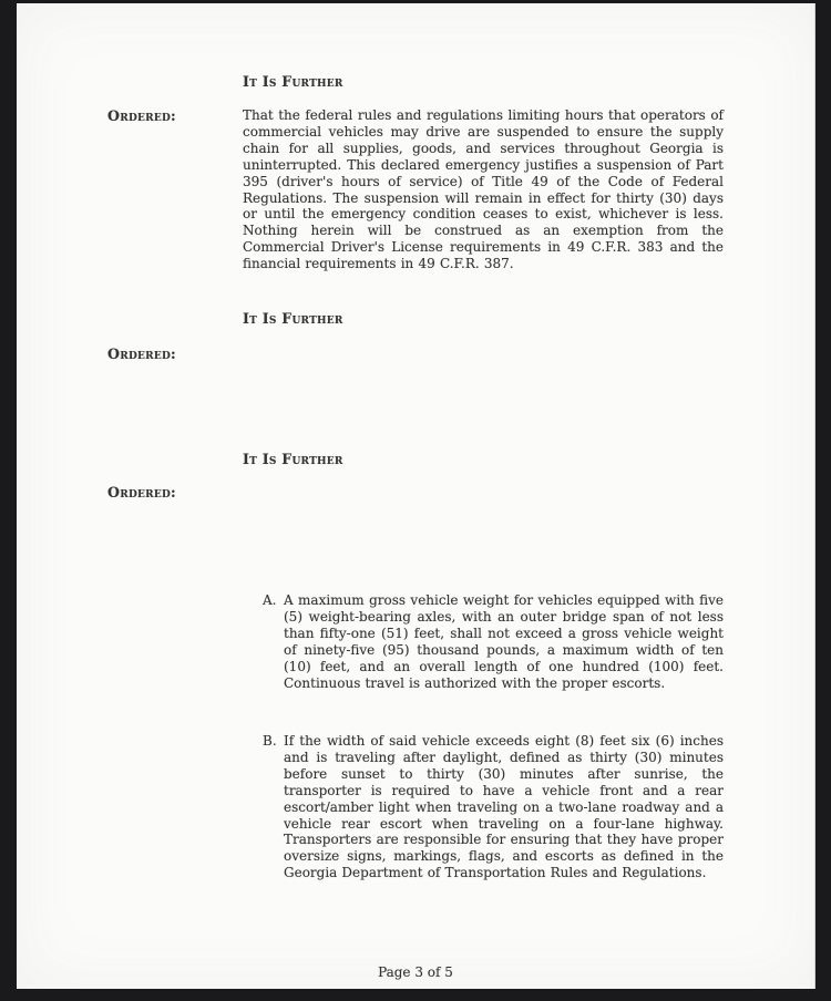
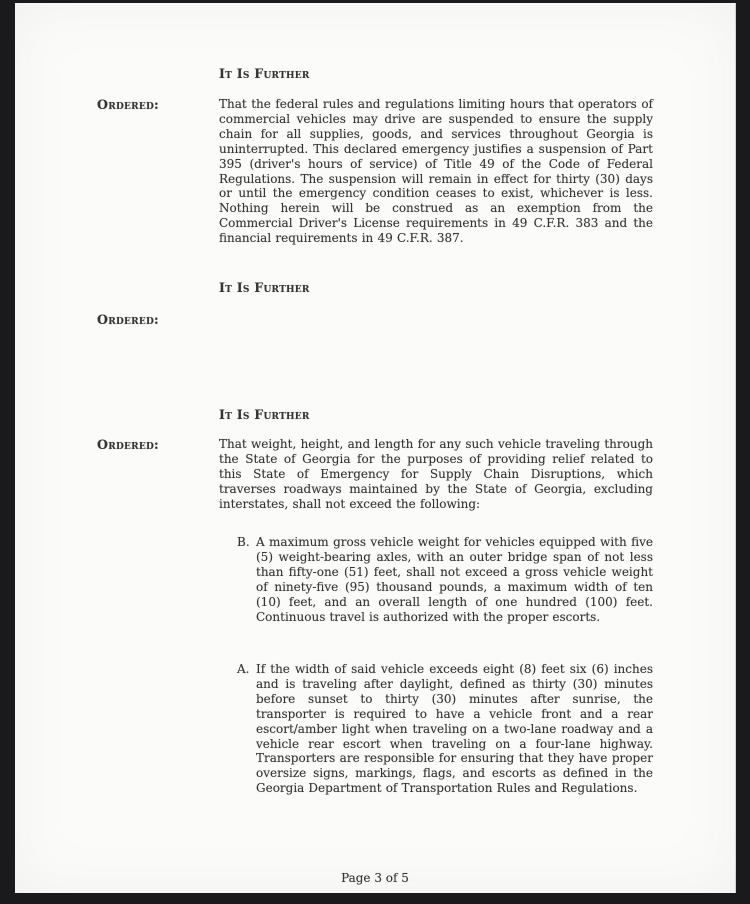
  It Is Further
  Ordered:
  That the federal rules and regulations limiting hours that operators of commercial vehicles may drive are suspended to ensure the supply chain for all supplies, goods, and services throughout Georgia is uninterrupted. This declared emergency justifies a suspension of Part 395 (driver's hours of service) of Title 49 of the Code of Federal Regulations. The suspension will remain in effect for thirty (30) days or until the emergency condition ceases to exist, whichever is less. Nothing herein will be construed as an exemption from the Commercial Driver's License requirements in 49 C.F.R. 383 and the financial requirements in 49 C.F.R. 387.
  It Is Further
  Ordered:
  It Is Further
  Ordered:
+ That weight, height, and length for any such vehicle traveling through the State of Georgia for the purposes of providing relief related to this State of Emergency for Supply Chain Disruptions, which traverses roadways maintained by the State of Georgia, excluding interstates, shall not exceed the following:
- A.
+ B.
  A maximum gross vehicle weight for vehicles equipped with five (5) weight-bearing axles, with an outer bridge span of not less than fifty-one (51) feet, shall not exceed a gross vehicle weight of ninety-five (95) thousand pounds, a maximum width of ten (10) feet, and an overall length of one hundred (100) feet. Continuous travel is authorized with the proper escorts.
- B.
+ A.
  If the width of said vehicle exceeds eight (8) feet six (6) inches and is traveling after daylight, defined as thirty (30) minutes before sunset to thirty (30) minutes after sunrise, the transporter is required to have a vehicle front and a rear escort/amber light when traveling on a two-lane roadway and a vehicle rear escort when traveling on a four-lane highway. Transporters are responsible for ensuring that they have proper oversize signs, markings, flags, and escorts as defined in the Georgia Department of Transportation Rules and Regulations.
  Page 3 of 5
